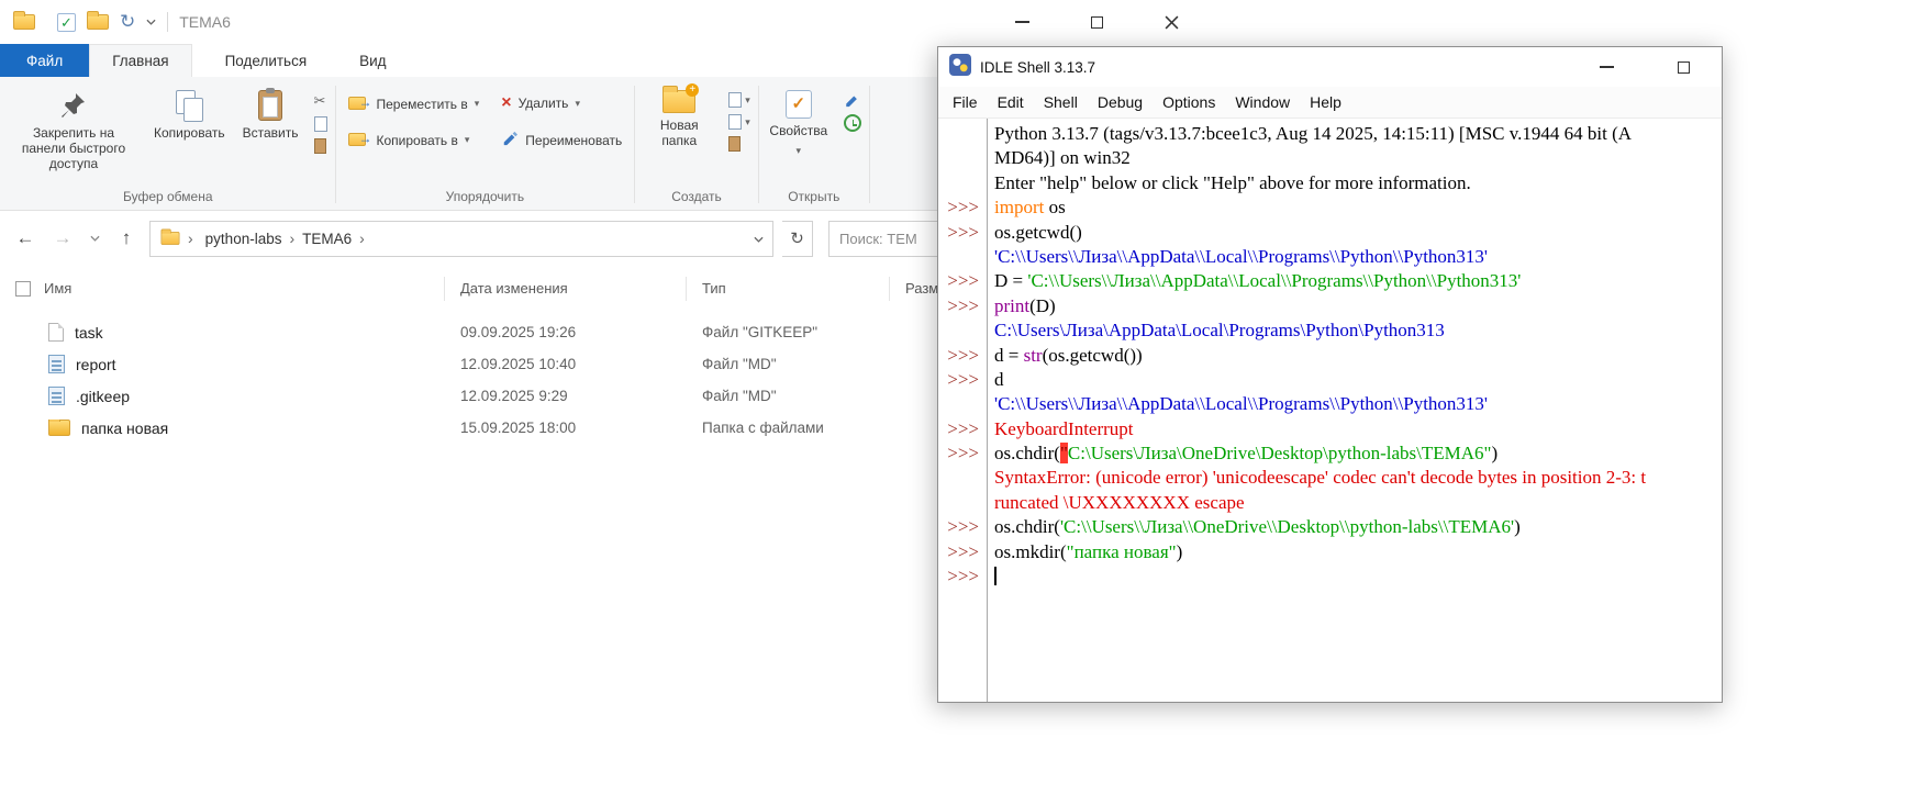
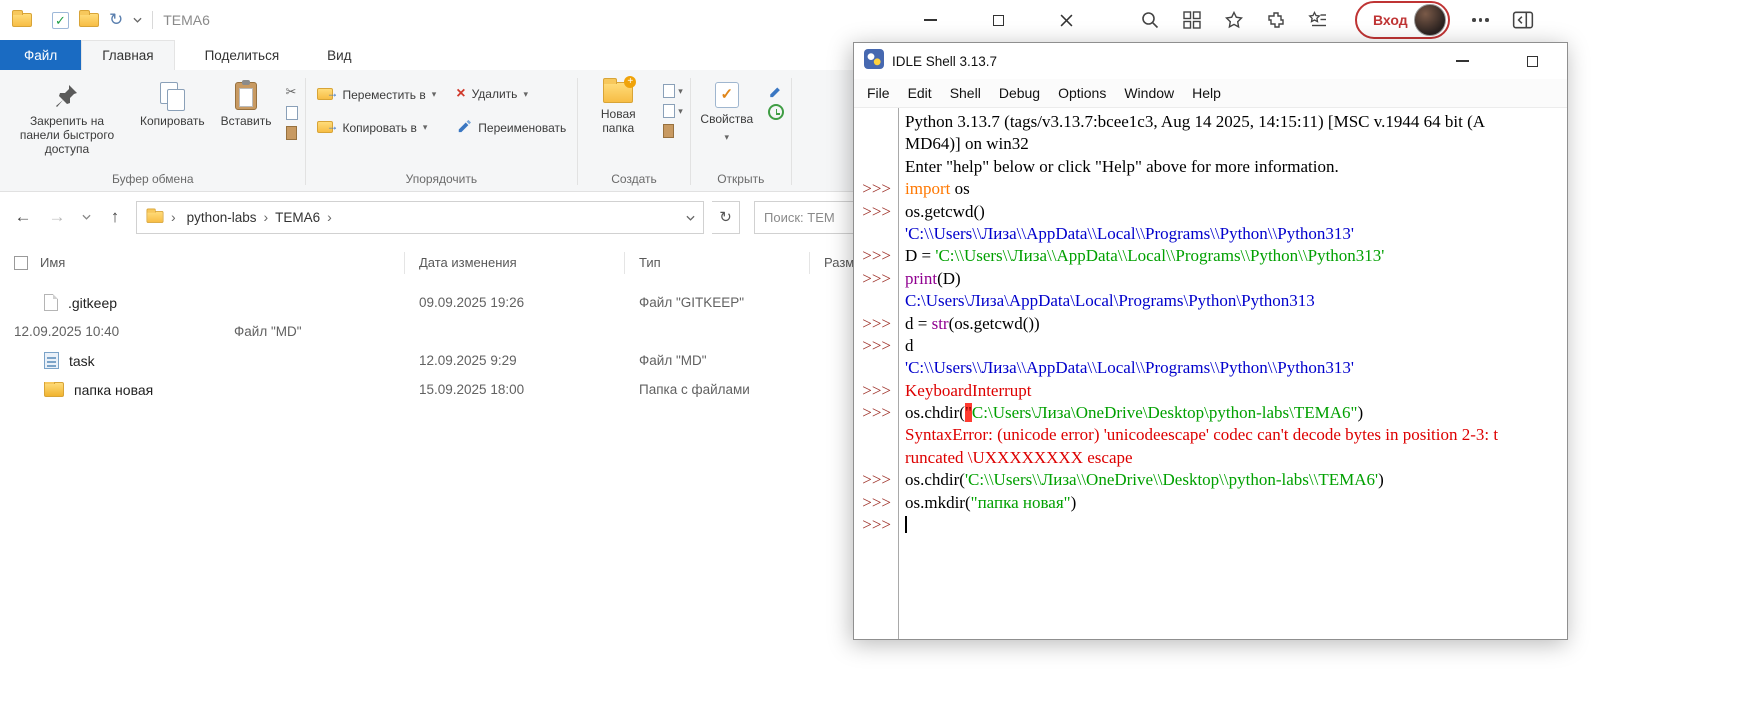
+ Вход
  ✓
  ↻
  TEMA6
  Файл
  Главная
  Поделиться
  Вид
  Закрепить на панели быстрого доступа
  Копировать
  Вставить
  ✂
  Буфер обмена
  →
  Переместить в
  ▾
  →
  Копировать в
  ▾
  ×
  Удалить
  ▾
  Переименовать
  Упорядочить
  Новая папка
  ▾
  ▾
  Создать
  ✓
  Свойства
  ▾
  Открыть
  ←
  →
  ↑
  ›
  python-labs
  ›
  TEMA6
  ›
  ↻
  Поиск: TEM
  Имя
  Дата изменения
  Тип
  Разм
- task
+ .gitkeep
  09.09.2025 19:26
  Файл "GITKEEP"
- report
  12.09.2025 10:40
  Файл "MD"
- .gitkeep
+ task
  12.09.2025 9:29
  Файл "MD"
  папка новая
  15.09.2025 18:00
  Папка с файлами
  IDLE Shell 3.13.7
  File
  Edit
  Shell
  Debug
  Options
  Window
  Help
  Python 3.13.7 (tags/v3.13.7:bcee1c3, Aug 14 2025, 14:15:11) [MSC v.1944 64 bit (A
  MD64)] on win32
  Enter "help" below or click "Help" above for more information.
  >>>
  import os
  >>>
  os.getcwd()
  'C:\\Users\\Лиза\\AppData\\Local\\Programs\\Python\\Python313'
  >>>
  D = 'C:\\Users\\Лиза\\AppData\\Local\\Programs\\Python\\Python313'
  >>>
  print(D)
  C:\Users\Лиза\AppData\Local\Programs\Python\Python313
  >>>
  d = str(os.getcwd())
  >>>
  d
  'C:\\Users\\Лиза\\AppData\\Local\\Programs\\Python\\Python313'
  >>>
  KeyboardInterrupt
  >>>
  os.chdir("C:\Users\Лиза\OneDrive\Desktop\python-labs\TEMA6")
  SyntaxError: (unicode error) 'unicodeescape' codec can't decode bytes in position 2-3: t
  runcated \UXXXXXXXX escape
  >>>
  os.chdir('C:\\Users\\Лиза\\OneDrive\\Desktop\\python-labs\\TEMA6')
  >>>
  os.mkdir("папка новая")
  >>>
